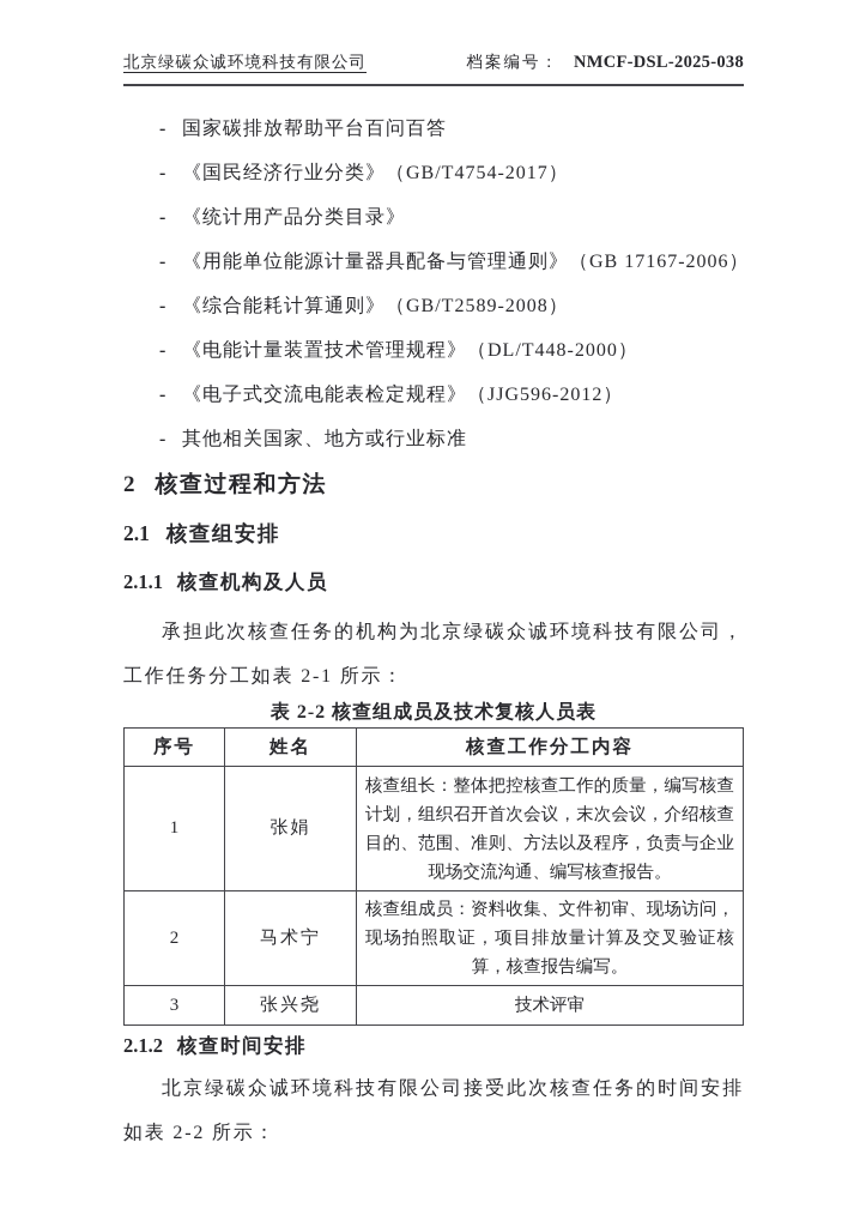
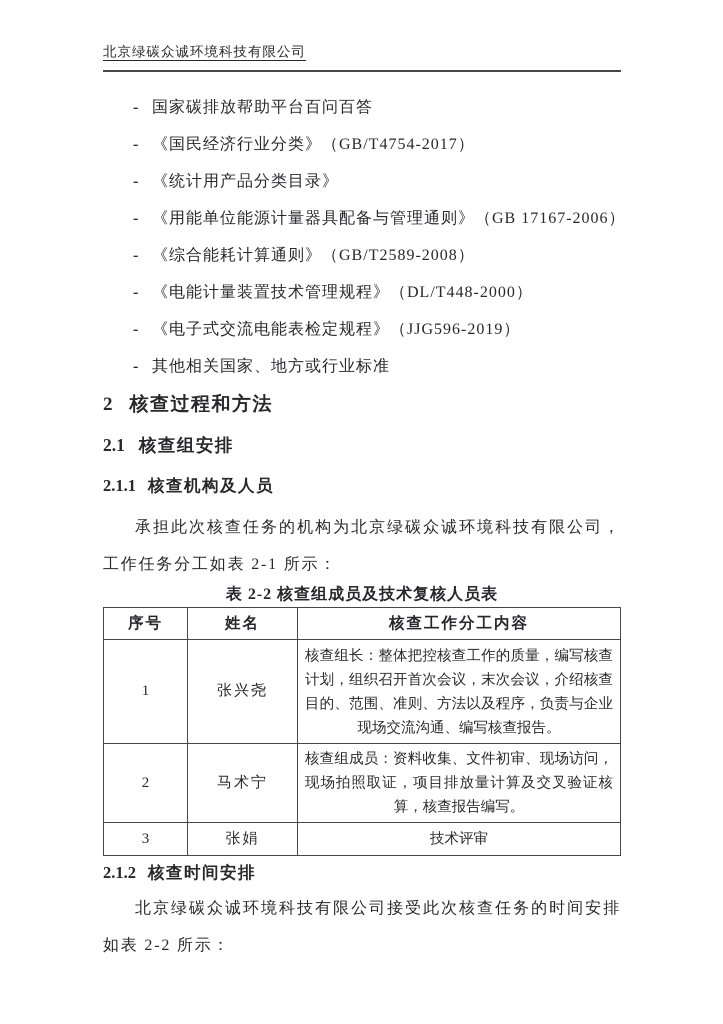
  北京绿碳众诚环境科技有限公司
- 档案编号：
- NMCF-DSL-2025-038
  -
  国家碳排放帮助平台百问百答
  -
  《国民经济行业分类》（GB/T4754-2017）
  -
  《统计用产品分类目录》
  -
  《用能单位能源计量器具配备与管理通则》（GB 17167-2006）
  -
  《综合能耗计算通则》（GB/T2589-2008）
  -
  《电能计量装置技术管理规程》（DL/T448-2000）
  -
- 《电子式交流电能表检定规程》（JJG596-2012）
+ 《电子式交流电能表检定规程》（JJG596-2019）
  -
  其他相关国家、地方或行业标准
  2 核查过程和方法
  2.1 核查组安排
  2.1.1 核查机构及人员
  承担此次核查任务的机构为北京绿碳众诚环境科技有限公司，工作任务分工如表 2-1 所示：
  表 2-2 核查组成员及技术复核人员表
  序号	姓名	核查工作分工内容
- 1	张娟	核查组长：整体把控核查工作的质量，编写核查计划，组织召开首次会议，末次会议，介绍核查目的、范围、准则、方法以及程序，负责与企业现场交流沟通、编写核查报告。
+ 1	张兴尧	核查组长：整体把控核查工作的质量，编写核查计划，组织召开首次会议，末次会议，介绍核查目的、范围、准则、方法以及程序，负责与企业现场交流沟通、编写核查报告。
  2	马术宁	核查组成员：资料收集、文件初审、现场访问，现场拍照取证，项目排放量计算及交叉验证核算，核查报告编写。
- 3	张兴尧	技术评审
+ 3	张娟	技术评审
  2.1.2 核查时间安排
  北京绿碳众诚环境科技有限公司接受此次核查任务的时间安排如表 2-2 所示：
